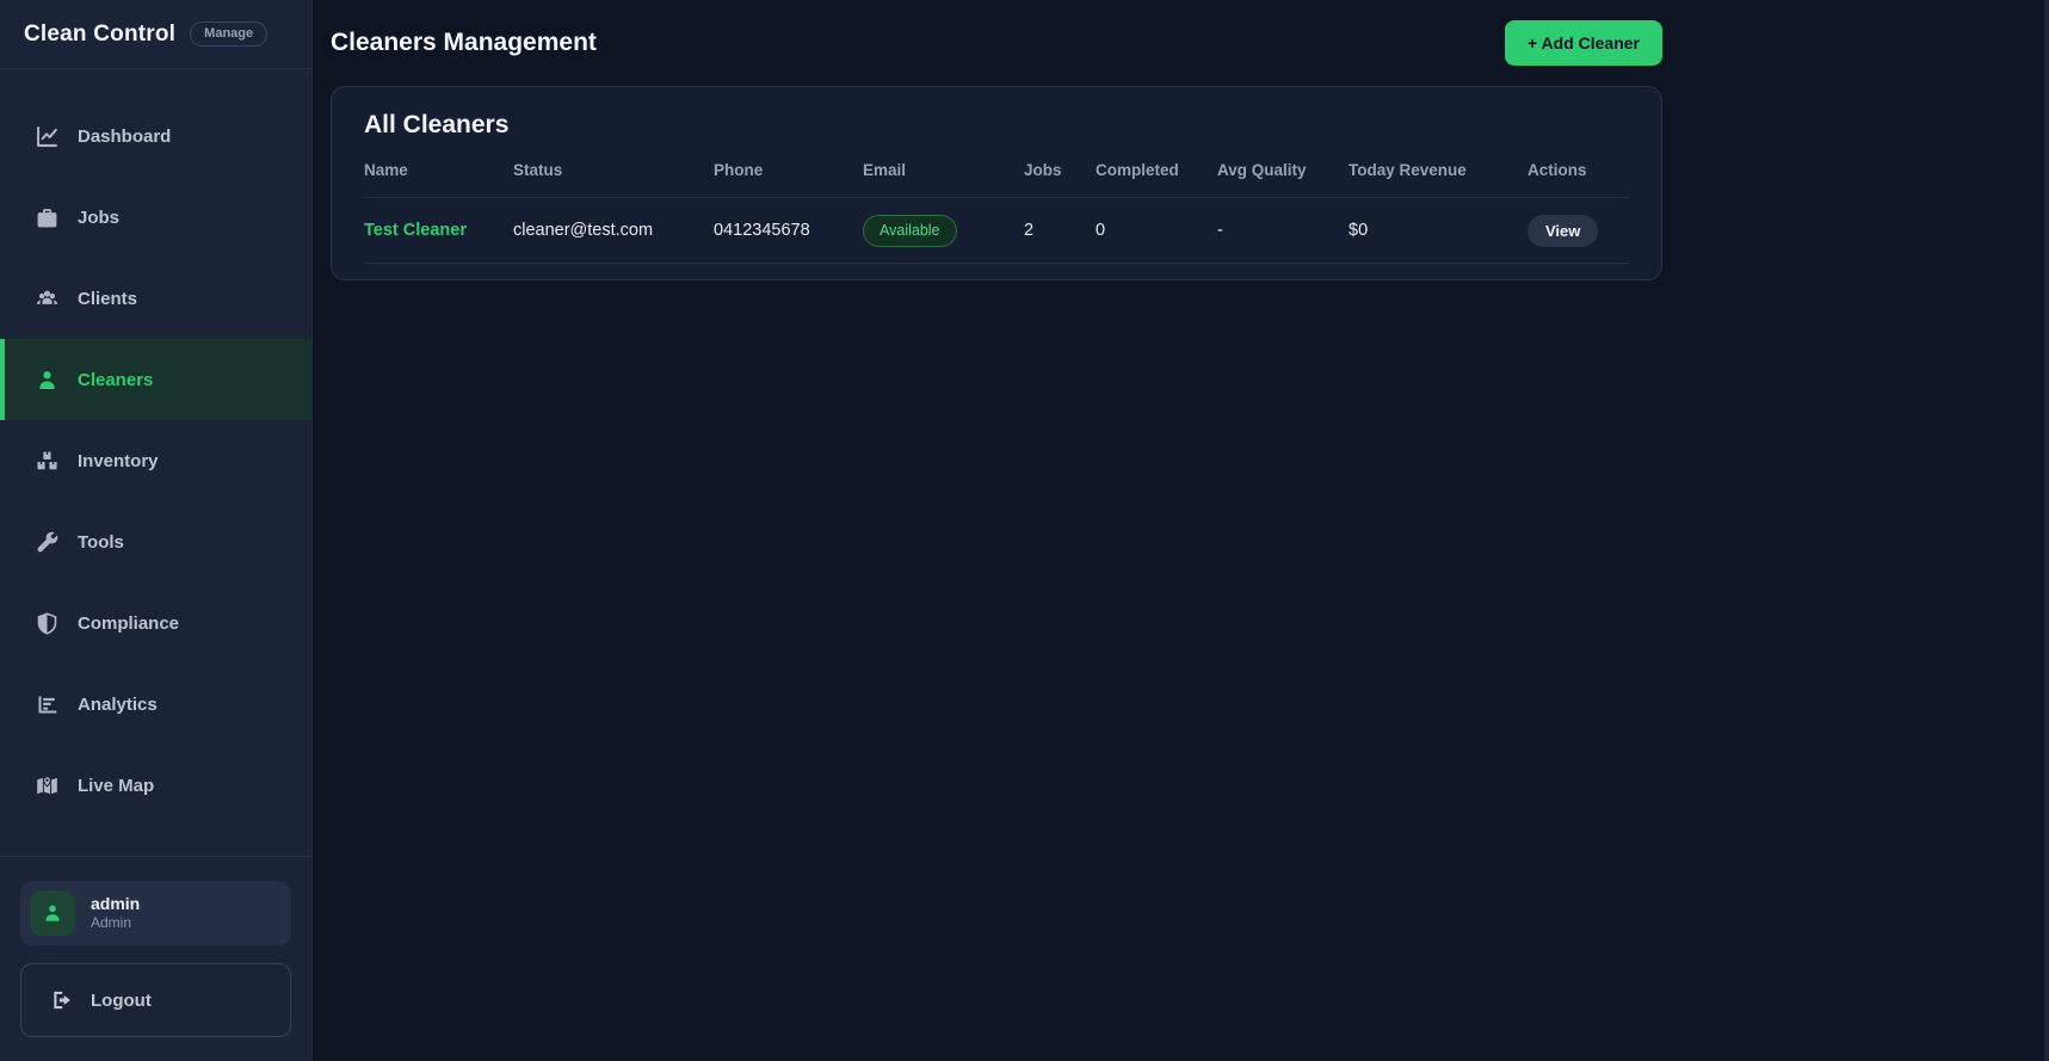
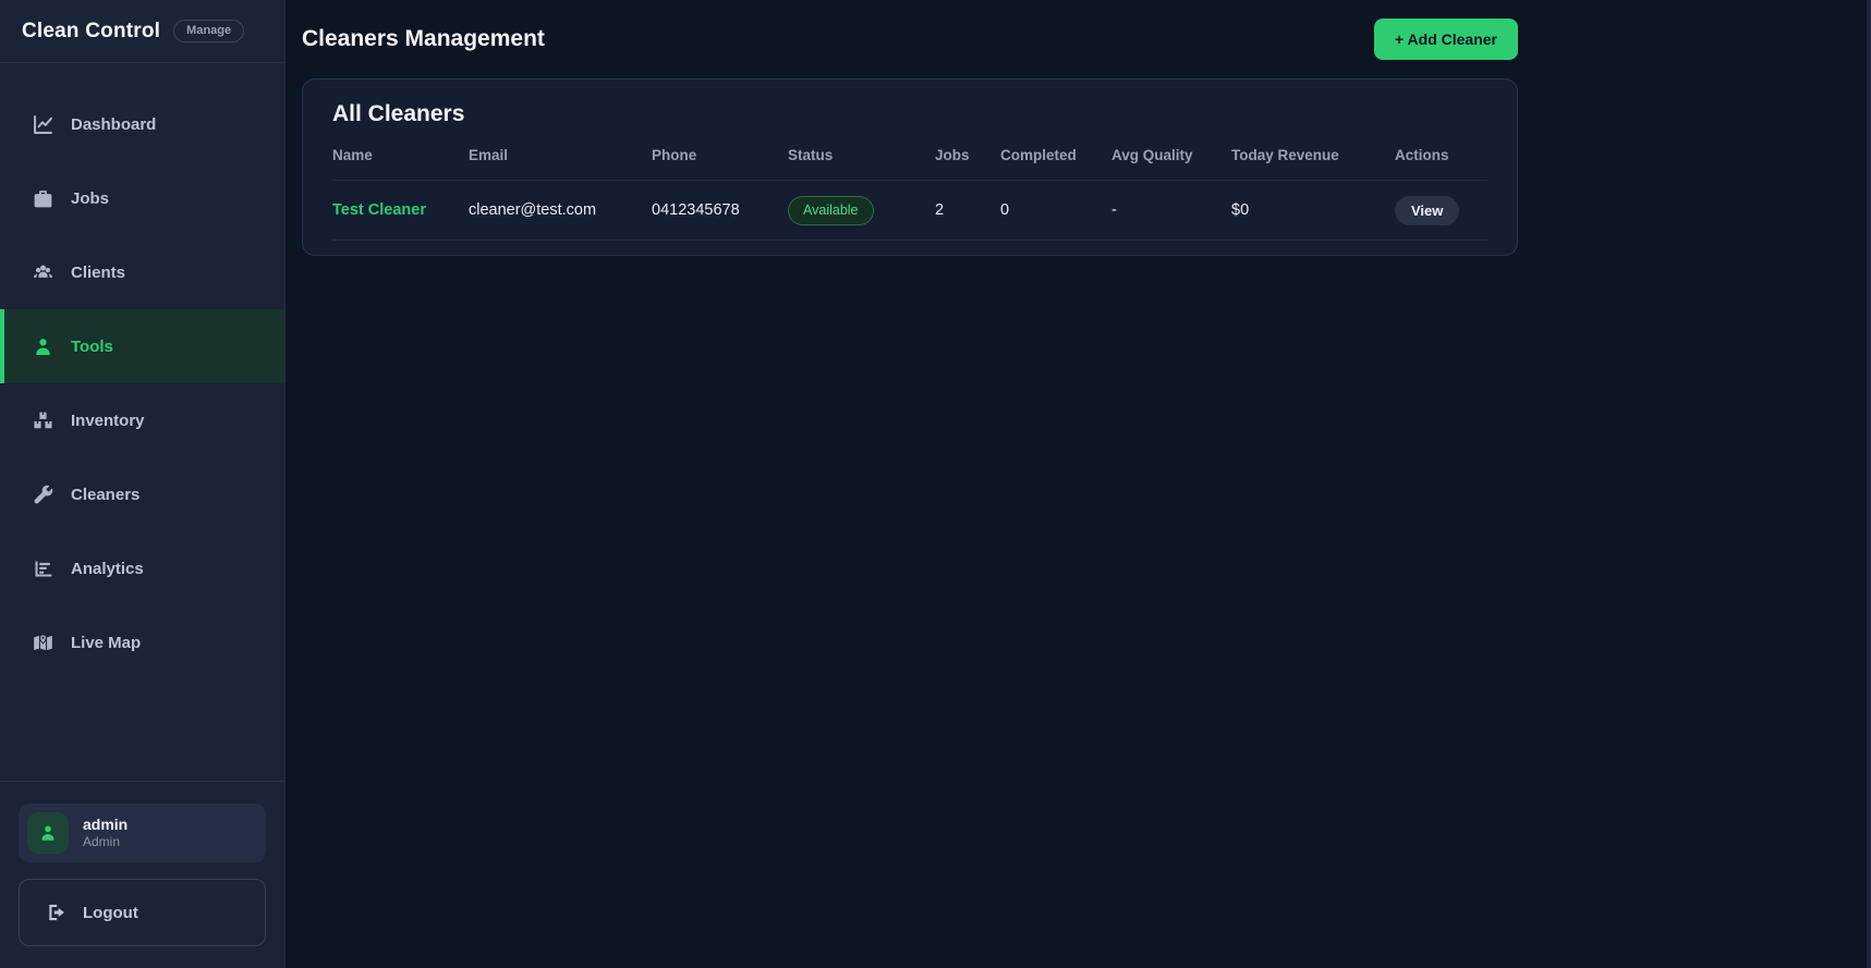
  Clean Control
  Manage
  Dashboard
  Jobs
  Clients
- Cleaners
+ Tools
  Inventory
- Tools
+ Cleaners
- Compliance
  Analytics
  Live Map
  admin
  Admin
  Logout
  Cleaners Management
  + Add Cleaner
  All Cleaners
  Name
- Status
+ Email
  Phone
- Email
+ Status
  Jobs
  Completed
  Avg Quality
  Today Revenue
  Actions
  Test Cleaner
  cleaner@test.com
  0412345678
  Available
  2
  0
  -
  $0
  View
